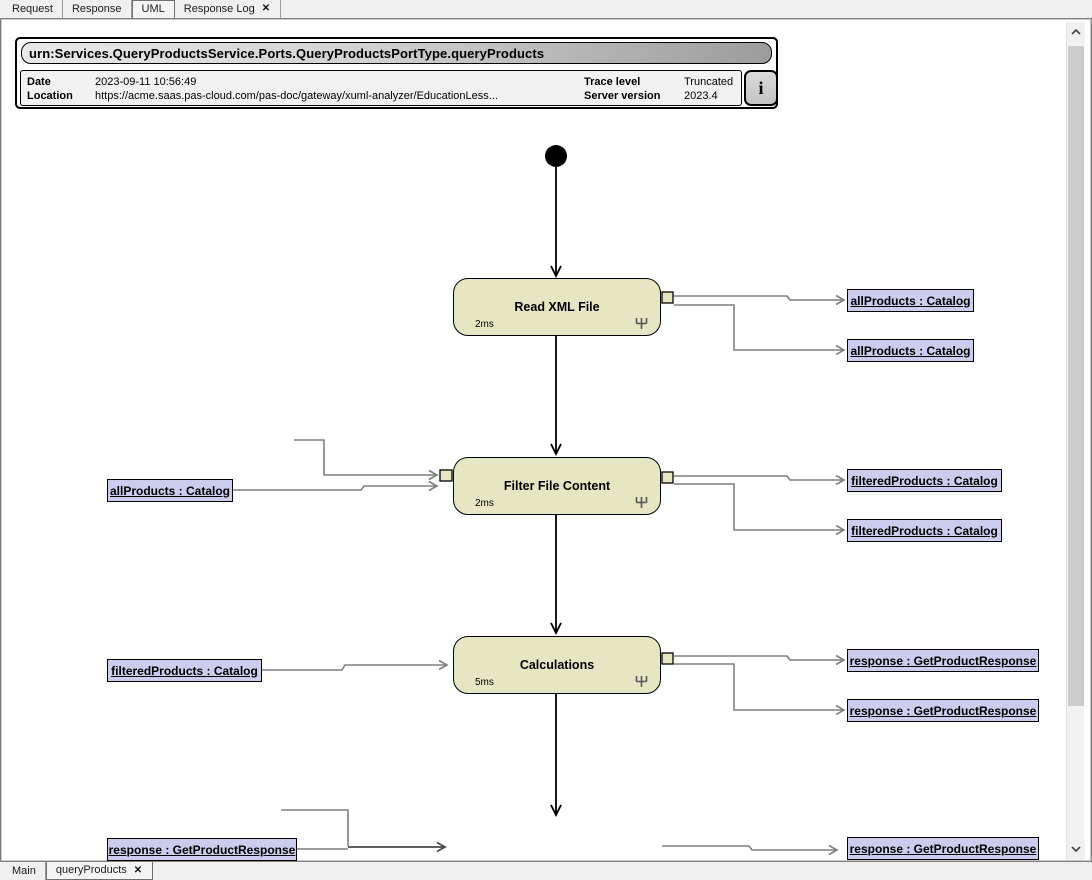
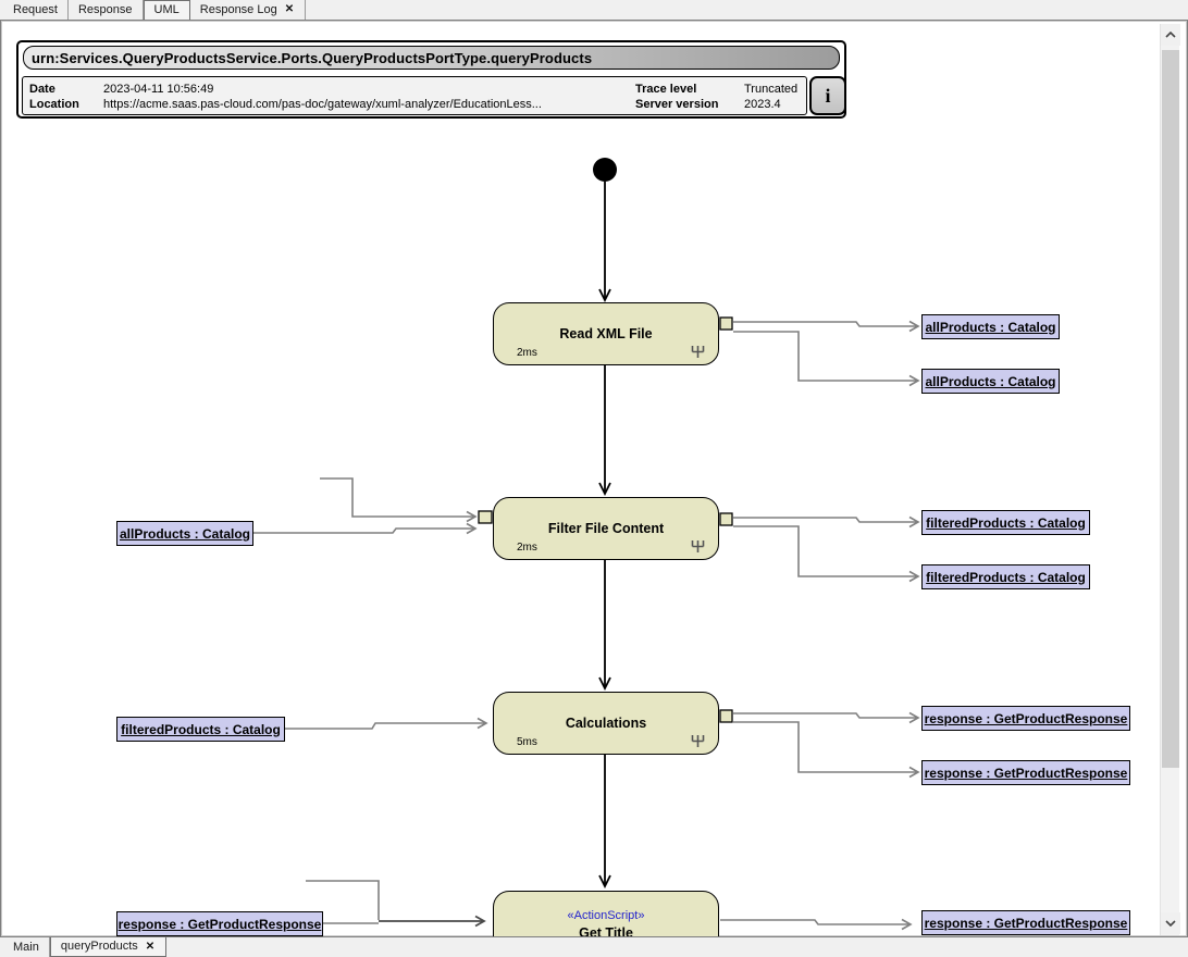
  Request
  Response
  UML
  Response Log
  ✕
  urn:Services.QueryProductsService.Ports.QueryProductsPortType.queryProducts
  Date
- 2023-09-11 10:56:49
+ 2023-04-11 10:56:49
  Location
  https://acme.saas.pas-cloud.com/pas-doc/gateway/xuml-analyzer/EducationLess...
  Trace level
  Truncated
  Server version
  2023.4
  i
  Read XML File
  2ms
  Filter File Content
  2ms
  Calculations
  5ms
+ «ActionScript»
+ Get Title
  allProducts : Catalog
  filteredProducts : Catalog
  response : GetProductResponse
  allProducts : Catalog
  allProducts : Catalog
  filteredProducts : Catalog
  filteredProducts : Catalog
  response : GetProductResponse
  response : GetProductResponse
  response : GetProductResponse
  Main
  queryProducts
  ✕
